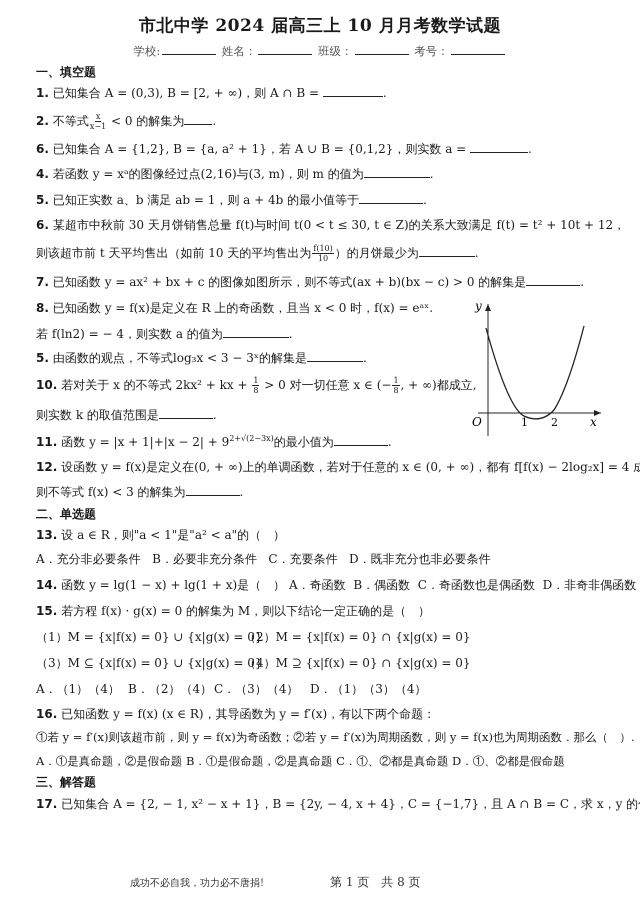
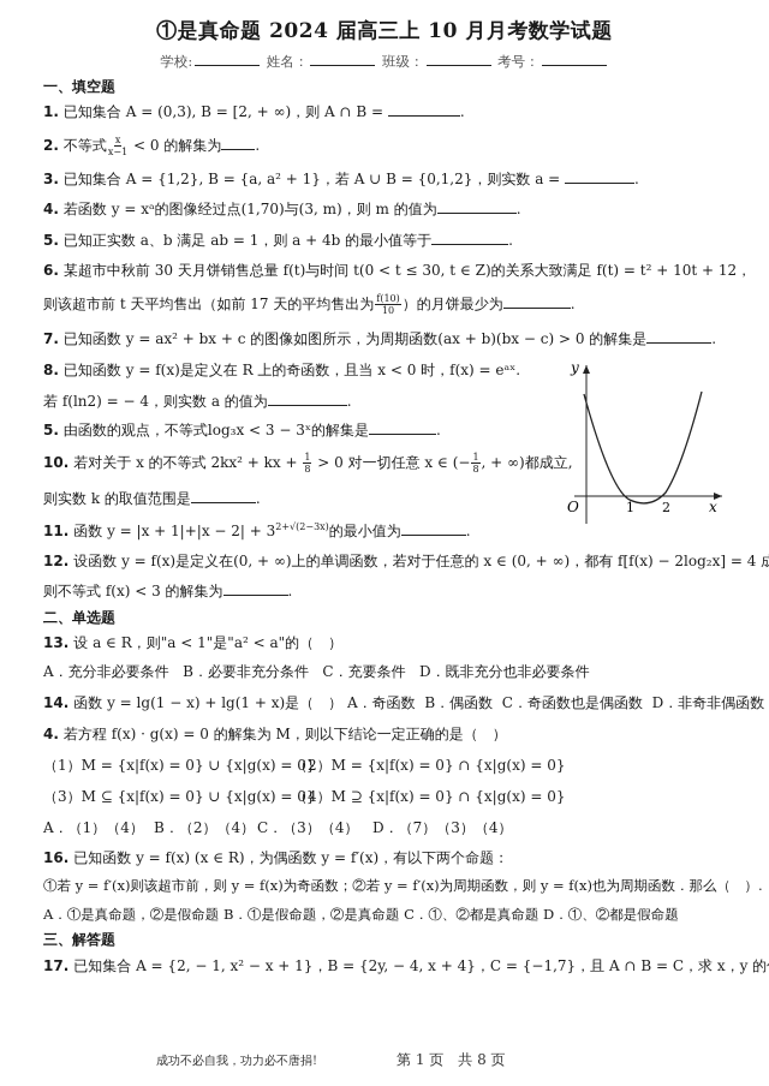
- 市北中学 2024 届高三上 10 月月考数学试题
+ ①是真命题 2024 届高三上 10 月月考数学试题
  学校: 姓名： 班级： 考号：
  一、填空题
  1. 已知集合 A = (0,3), B = [2, + ∞)，则 A ∩ B = .
  2. 不等式
  x
  x−1
  < 0 的解集为 .
- 6. 已知集合 A = {1,2}, B = {a, a² + 1}，若 A ∪ B = {0,1,2}，则实数 a = .
+ 3. 已知集合 A = {1,2}, B = {a, a² + 1}，若 A ∪ B = {0,1,2}，则实数 a = .
- 4. 若函数 y = xᵃ的图像经过点(2,16)与(3, m)，则 m 的值为 .
+ 4. 若函数 y = xᵃ的图像经过点(1,70)与(3, m)，则 m 的值为 .
  5. 已知正实数 a、b 满足 ab = 1，则 a + 4b 的最小值等于 .
  6. 某超市中秋前 30 天月饼销售总量 f(t)与时间 t(0 < t ≤ 30, t ∈ Z)的关系大致满足 f(t) = t² + 10t + 12，
- 则该超市前 t 天平均售出（如前 10 天的平均售出为
+ 则该超市前 t 天平均售出（如前 17 天的平均售出为
  f(10)
  10
  ）的月饼最少为 .
- 7. 已知函数 y = ax² + bx + c 的图像如图所示，则不等式(ax + b)(bx − c) > 0 的解集是 .
+ 7. 已知函数 y = ax² + bx + c 的图像如图所示，为周期函数(ax + b)(bx − c) > 0 的解集是 .
  8. 已知函数 y = f(x)是定义在 R 上的奇函数，且当 x < 0 时，f(x) = eᵃˣ.
  若 f(ln2) = − 4，则实数 a 的值为 .
  5. 由函数的观点，不等式log₃x < 3 − 3ˣ的解集是 .
  10. 若对关于 x 的不等式 2kx² + kx +
  1
  8
  > 0 对一切任意 x ∈ (−
  1
  8
  , + ∞)都成立,
  则实数 k 的取值范围是 .
- 11. 函数 y = |x + 1|+|x − 2| + 92+√(2−3x)的最小值为 .
+ 11. 函数 y = |x + 1|+|x − 2| + 32+√(2−3x)的最小值为 .
  12. 设函数 y = f(x)是定义在(0, + ∞)上的单调函数，若对于任意的 x ∈ (0, + ∞)，都有 f[f(x) − 2log₂x] = 4 成
  则不等式 f(x) < 3 的解集为 .
  二、单选题
  13. 设 a ∈ R，则"a < 1"是"a² < a"的（ ）
  A．充分非必要条件 B．必要非充分条件 C．充要条件 D．既非充分也非必要条件
  14. 函数 y = lg(1 − x) + lg(1 + x)是（ ） A．奇函数 B．偶函数 C．奇函数也是偶函数 D．非奇非偶函数
- 15. 若方程 f(x) · g(x) = 0 的解集为 M，则以下结论一定正确的是（ ）
+ 4. 若方程 f(x) · g(x) = 0 的解集为 M，则以下结论一定正确的是（ ）
  （1）M = {x|f(x) = 0} ∪ {x|g(x) = 0}
  （2）M = {x|f(x) = 0} ∩ {x|g(x) = 0}
  （3）M ⊆ {x|f(x) = 0} ∪ {x|g(x) = 0}
  （4）M ⊇ {x|f(x) = 0} ∩ {x|g(x) = 0}
  A．（1）（4）
  B．（2）（4）
  C．（3）（4）
- D．（1）（3）（4）
+ D．（7）（3）（4）
- 16. 已知函数 y = f(x) (x ∈ R)，其导函数为 y = f′(x)，有以下两个命题：
+ 16. 已知函数 y = f(x) (x ∈ R)，为偶函数 y = f′(x)，有以下两个命题：
  ①若 y = f′(x)则该超市前，则 y = f(x)为奇函数；②若 y = f′(x)为周期函数，则 y = f(x)也为周期函数．那么（ ）.
  A．①是真命题，②是假命题 B．①是假命题，②是真命题 C．①、②都是真命题 D．①、②都是假命题
  三、解答题
  17. 已知集合 A = {2, − 1, x² − x + 1}，B = {2y, − 4, x + 4}，C = {−1,7}，且 A ∩ B = C，求 x，y 的
  O
  1
  2
  x
  y
  成功不必自我，功力必不唐捐!
  第 1 页 共 8 页
